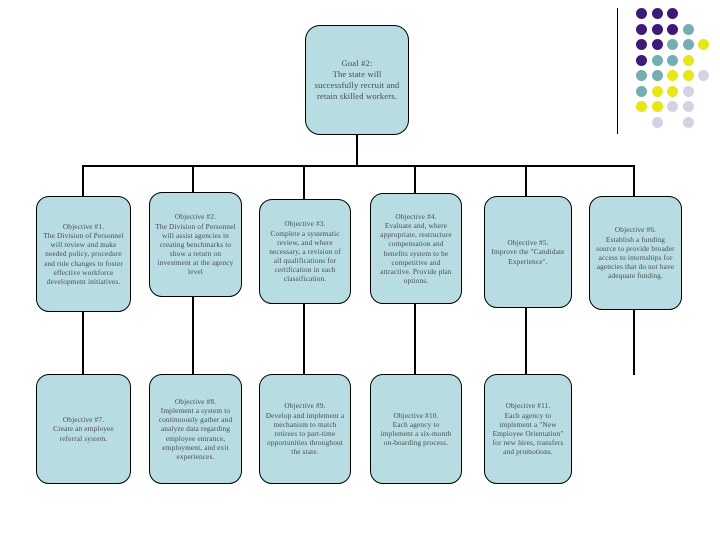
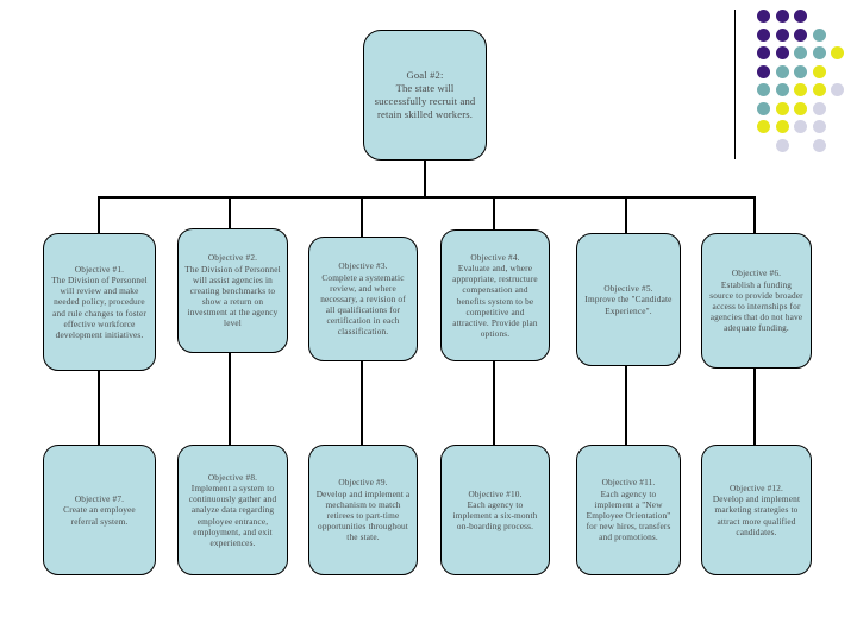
  Goal #2:
  The state will successfully recruit and retain skilled workers.
  Objective #1.
  The Division of Personnel will review and make needed policy, procedure and rule changes to foster effective workforce development initiatives.
  Objective #2.
  The Division of Personnel will assist agencies in creating benchmarks to show a return on investment at the agency level
  Objective #3.
  Complete a systematic review, and where necessary, a revision of all qualifications for certification in each classification.
  Objective #4.
  Evaluate and, where appropriate, restructure compensation and benefits system to be competitive and attractive. Provide plan options.
  Objective #5.
  Improve the "Candidate Experience".
  Objective #6.
  Establish a funding source to provide broader access to internships for agencies that do not have adequate funding.
  Objective #7.
  Create an employee referral system.
  Objective #8.
  Implement a system to continuously gather and analyze data regarding employee entrance, employment, and exit experiences.
  Objective #9.
  Develop and implement a mechanism to match retirees to part-time opportunities throughout the state.
  Objective #10.
  Each agency to implement a six-month on-boarding process.
  Objective #11.
  Each agency to implement a "New Employee Orientation" for new hires, transfers and promotions.
+ Objective #12.
+ Develop and implement marketing strategies to attract more qualified candidates.
